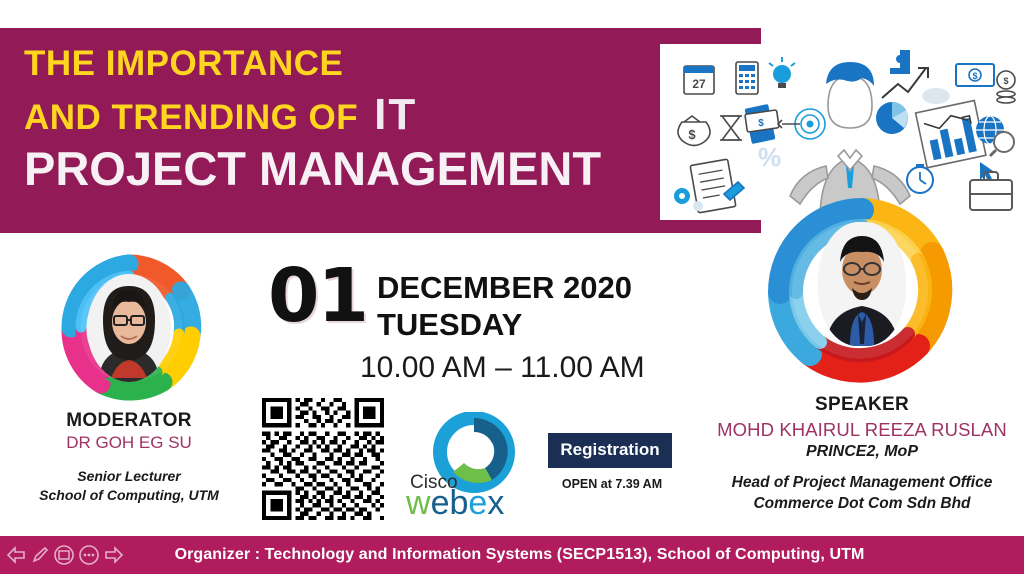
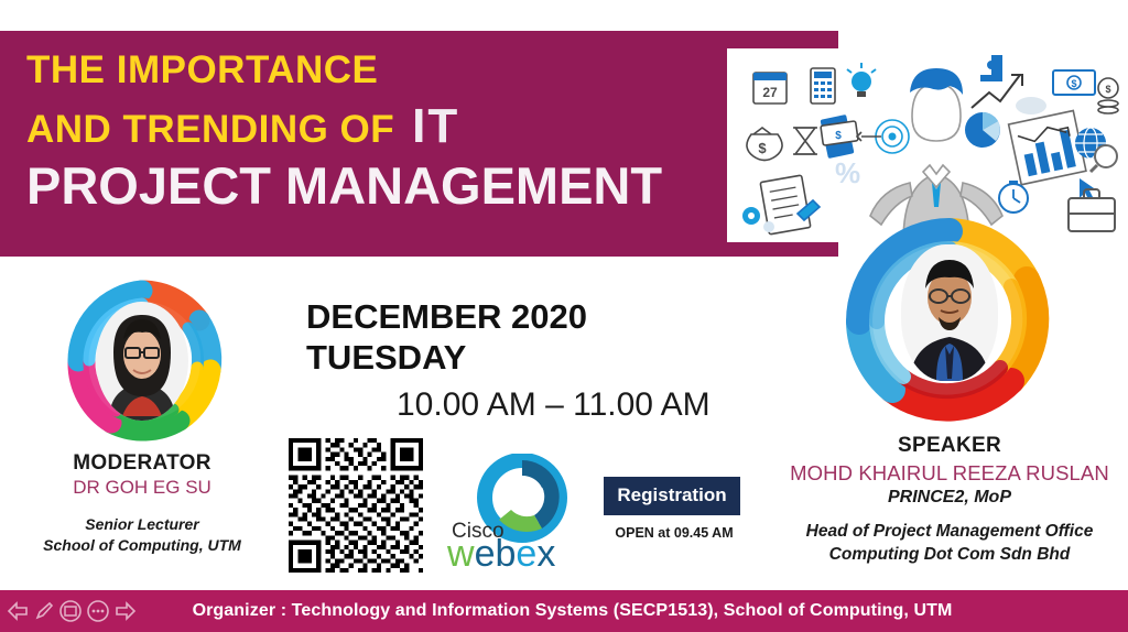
  THE IMPORTANCE
  AND TRENDING OF IT
  PROJECT MANAGEMENT
  27
  $
  $
  %
  $
  $
  MODERATOR
  DR GOH EG SU
  Senior Lecturer
  School of Computing, UTM
- 01
  DECEMBER 2020
  TUESDAY
  10.00 AM – 11.00 AM
  Cisco
  webex
  Registration
- OPEN at 7.39 AM
+ OPEN at 09.45 AM
  SPEAKER
  MOHD KHAIRUL REEZA RUSLAN
  PRINCE2, MoP
  Head of Project Management Office
- Commerce Dot Com Sdn Bhd
+ Computing Dot Com Sdn Bhd
  Organizer : Technology and Information Systems (SECP1513), School of Computing, UTM
